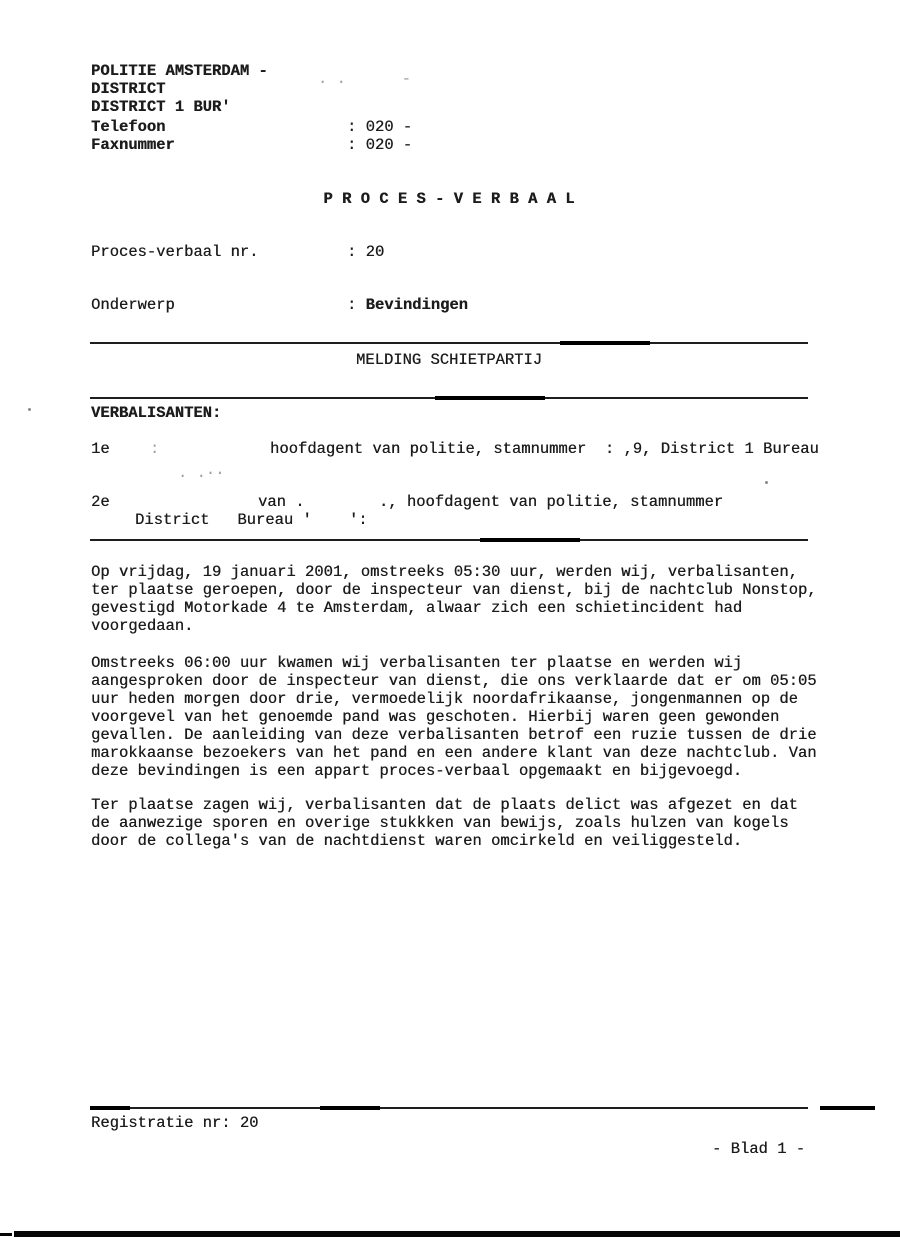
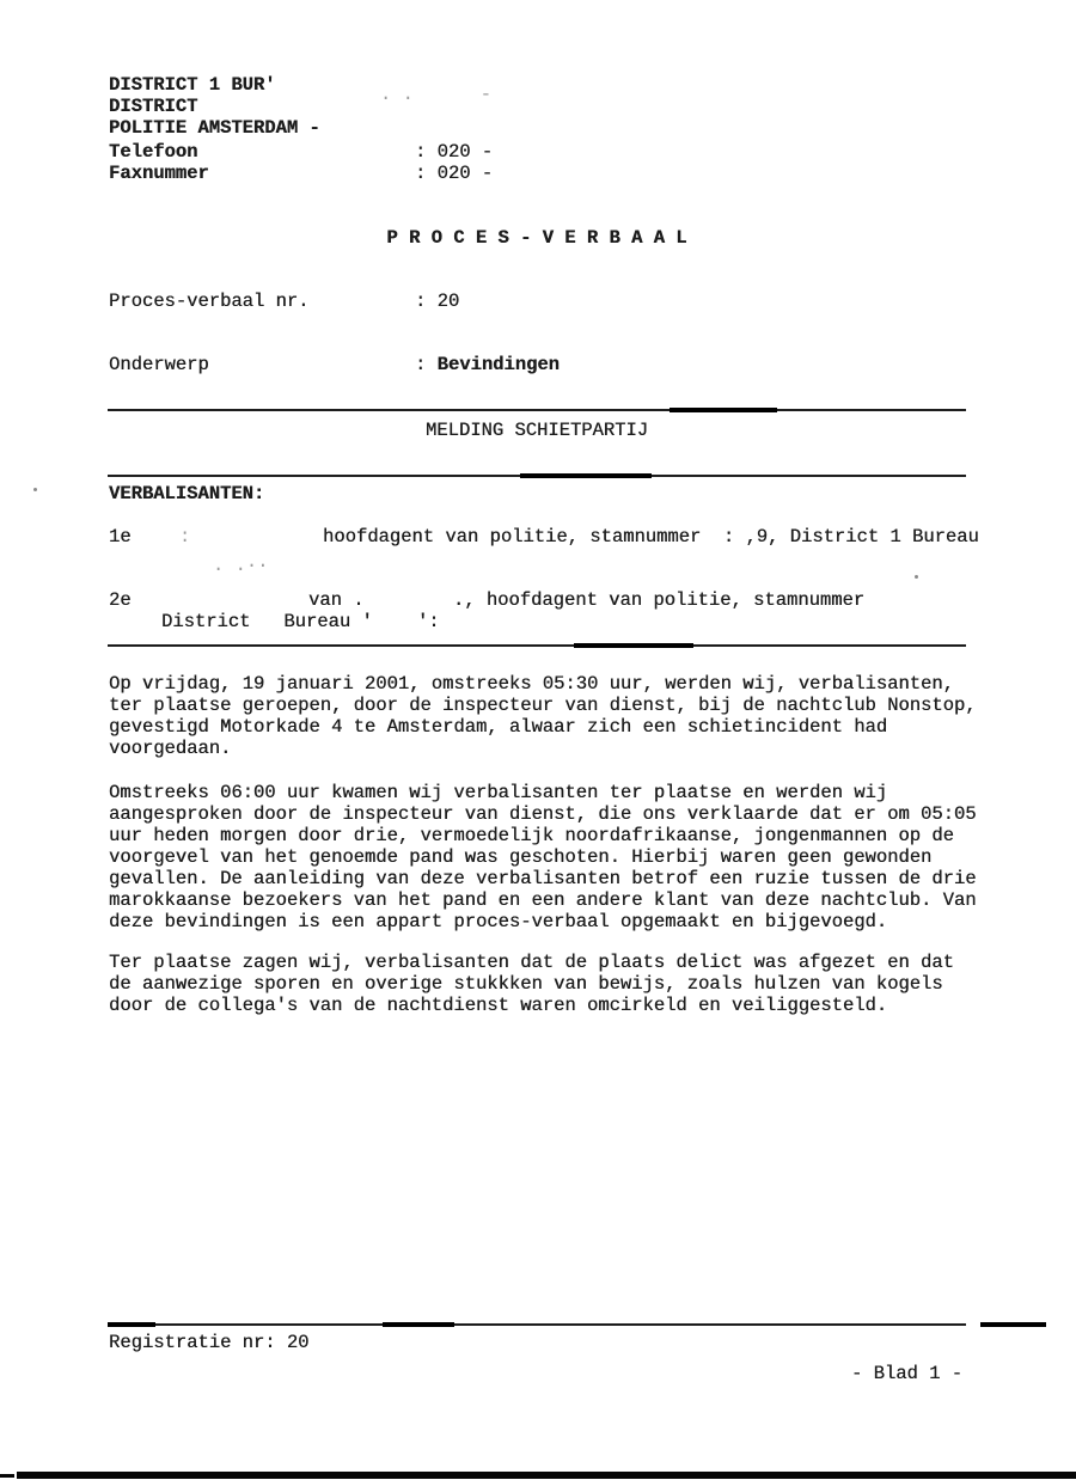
- POLITIE AMSTERDAM -
+ DISTRICT 1 BUR'
  DISTRICT
- DISTRICT 1 BUR'
+ POLITIE AMSTERDAM -
  . . -
  Telefoon
  : 020 -
  Faxnummer
  : 020 -
  P R O C E S - V E R B A A L
  Proces-verbaal nr.
  : 20
  Onderwerp
  : Bevindingen
  MELDING SCHIETPARTIJ
  VERBALISANTEN:
  1e
  :
  hoofdagent van politie, stamnummer : ,9, District 1 Bureau
  . .··
  2e
  van . ., hoofdagent van politie, stamnummer
  District Bureau ' ':
  Op vrijdag, 19 januari 2001, omstreeks 05:30 uur, werden wij, verbalisanten,
  ter plaatse geroepen, door de inspecteur van dienst, bij de nachtclub Nonstop,
  gevestigd Motorkade 4 te Amsterdam, alwaar zich een schietincident had
  voorgedaan.
  Omstreeks 06:00 uur kwamen wij verbalisanten ter plaatse en werden wij
  aangesproken door de inspecteur van dienst, die ons verklaarde dat er om 05:05
  uur heden morgen door drie, vermoedelijk noordafrikaanse, jongenmannen op de
  voorgevel van het genoemde pand was geschoten. Hierbij waren geen gewonden
  gevallen. De aanleiding van deze verbalisanten betrof een ruzie tussen de drie
  marokkaanse bezoekers van het pand en een andere klant van deze nachtclub. Van
  deze bevindingen is een appart proces-verbaal opgemaakt en bijgevoegd.
  Ter plaatse zagen wij, verbalisanten dat de plaats delict was afgezet en dat
  de aanwezige sporen en overige stukkken van bewijs, zoals hulzen van kogels
  door de collega's van de nachtdienst waren omcirkeld en veiliggesteld.
  Registratie nr: 20
  - Blad 1 -
